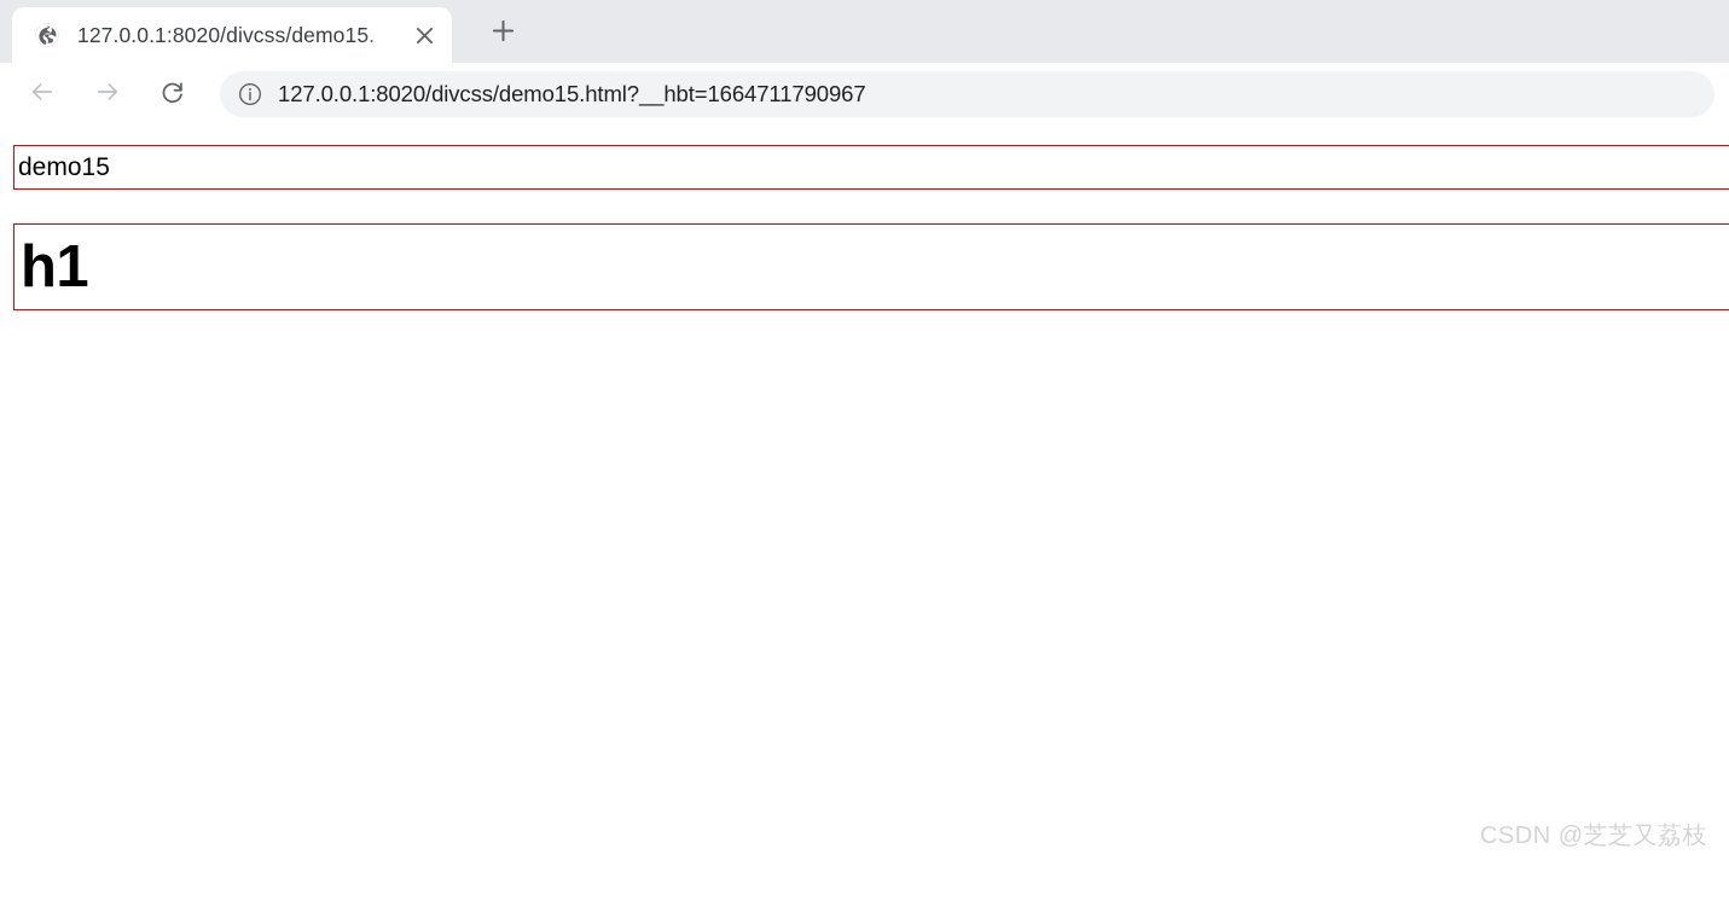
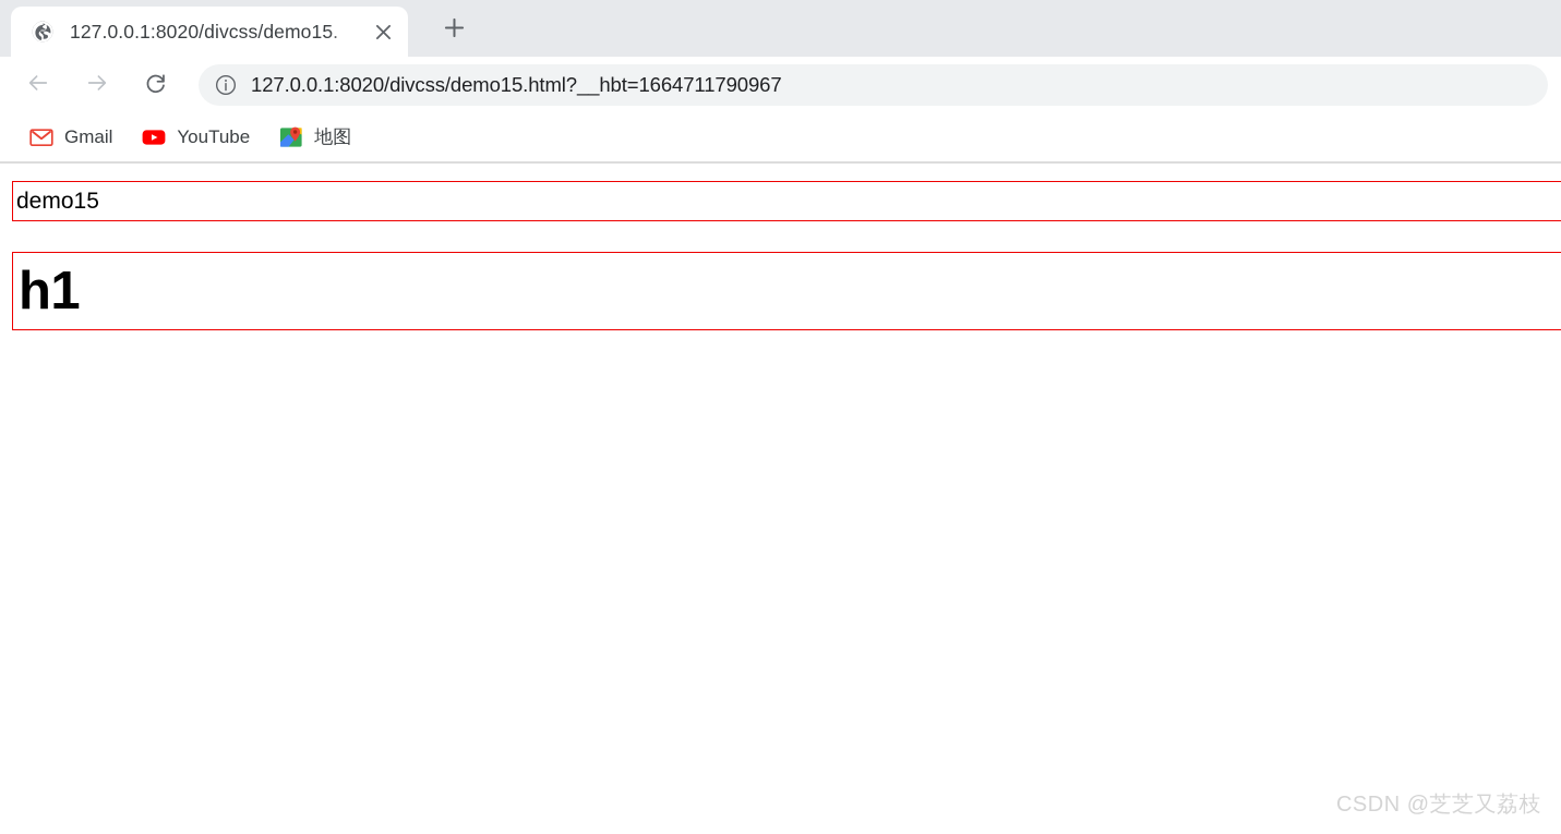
  127.0.0.1:8020/divcss/demo15.
  127.0.0.1:8020/divcss/demo15.html?__hbt=1664711790967
+ Gmail
+ YouTube
+ 地图
  demo15
  h1
  CSDN @芝芝又荔枝
